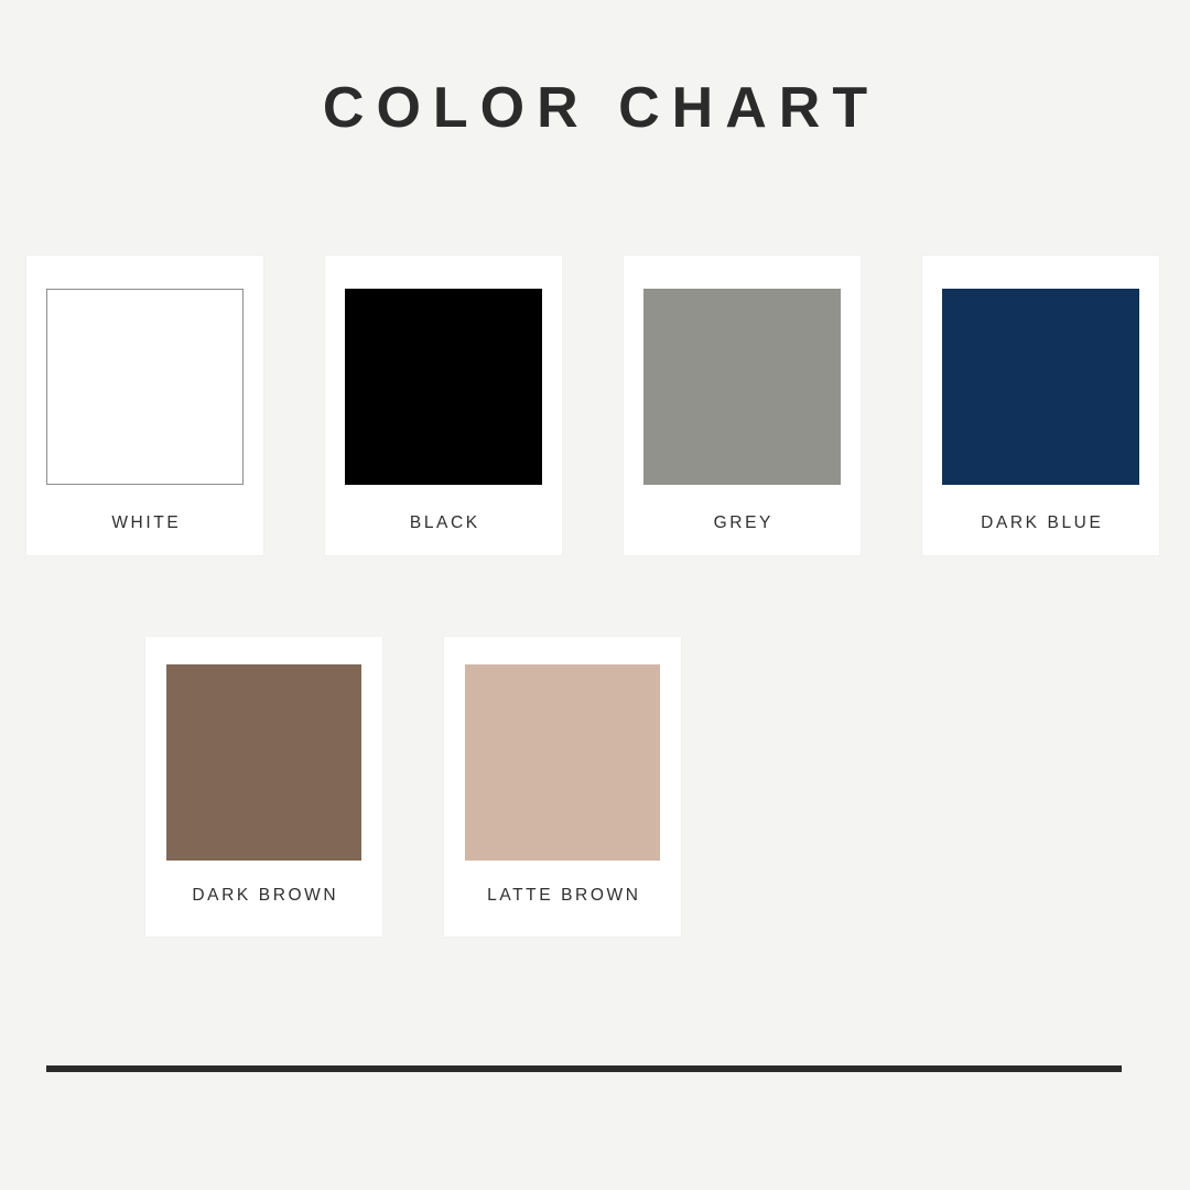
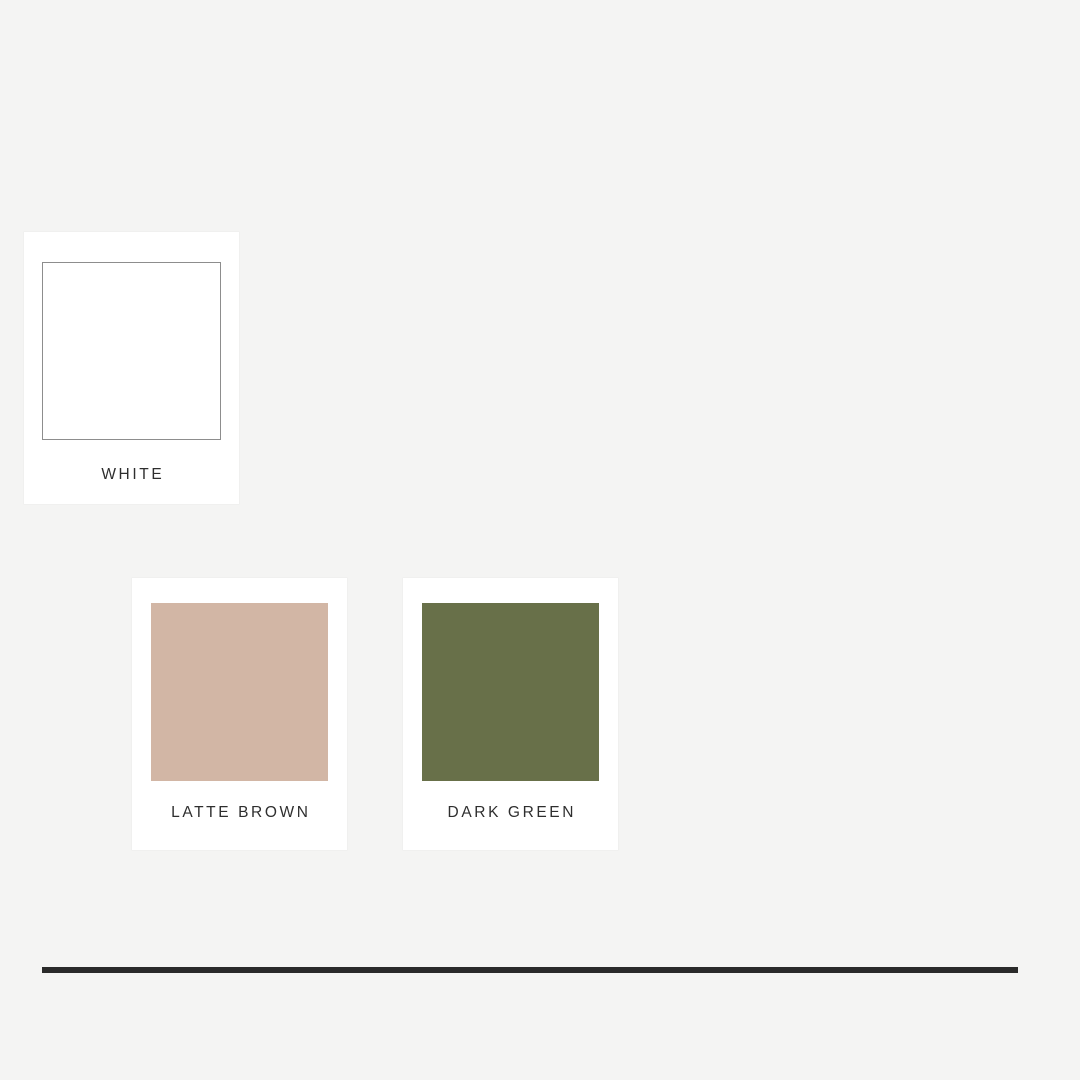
- COLOR CHART
  WHITE
- BLACK
- GREY
- DARK BLUE
- DARK BROWN
  LATTE BROWN
+ DARK GREEN
